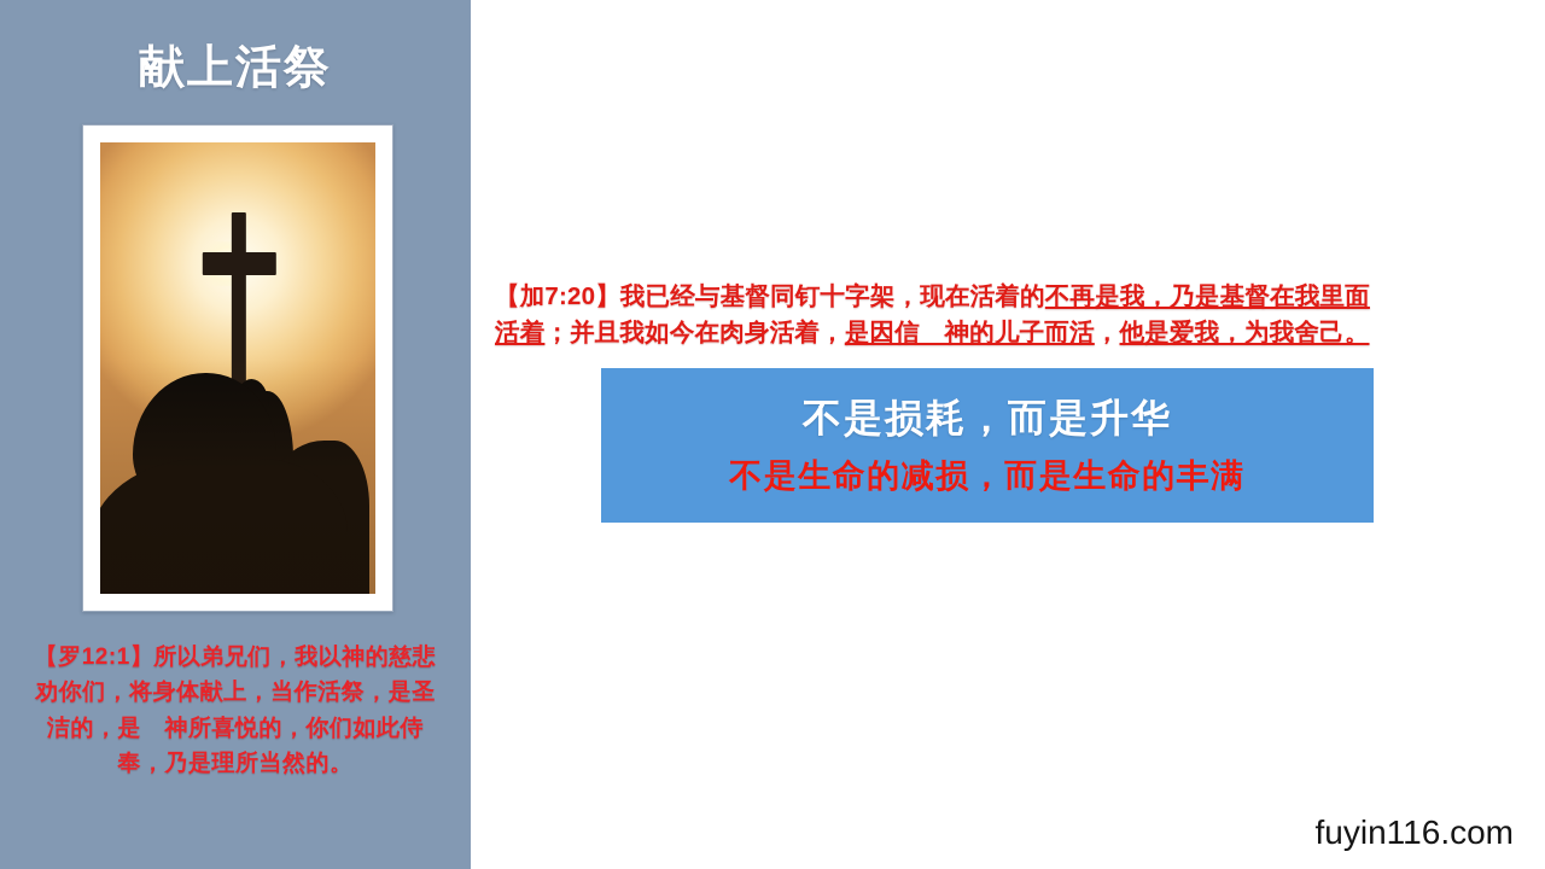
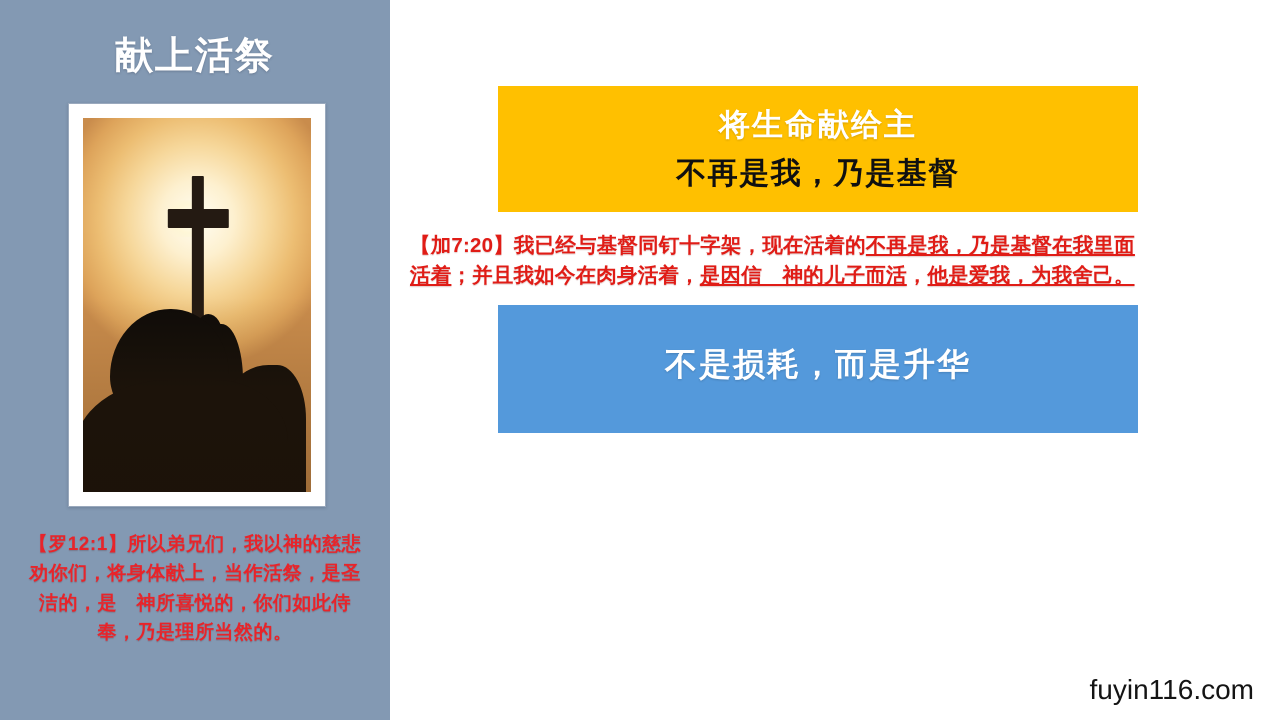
  献上活祭
  【罗12:1】所以弟兄们，我以神的慈悲劝你们，将身体献上，当作活祭，是圣洁的，是 神所喜悦的，你们如此侍奉，乃是理所当然的。
+ 将生命献给主
+ 不再是我，乃是基督
  【加7:20】我已经与基督同钉十字架，现在活着的不再是我，乃是基督在我里面
  活着；并且我如今在肉身活着，是因信 神的儿子而活，他是爱我，为我舍己。
  不是损耗，而是升华
- 不是生命的减损，而是生命的丰满
  fuyin116.com
